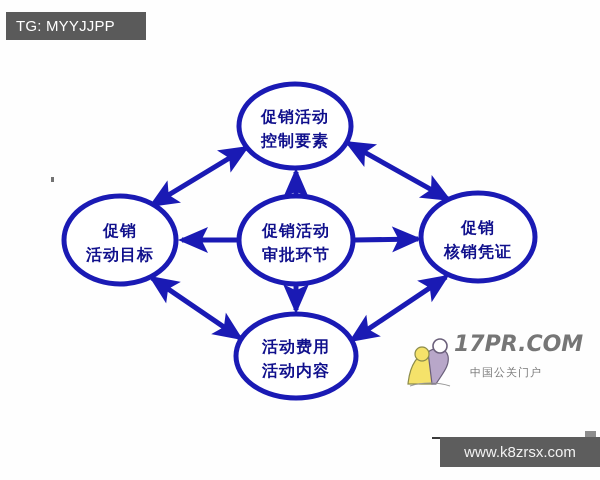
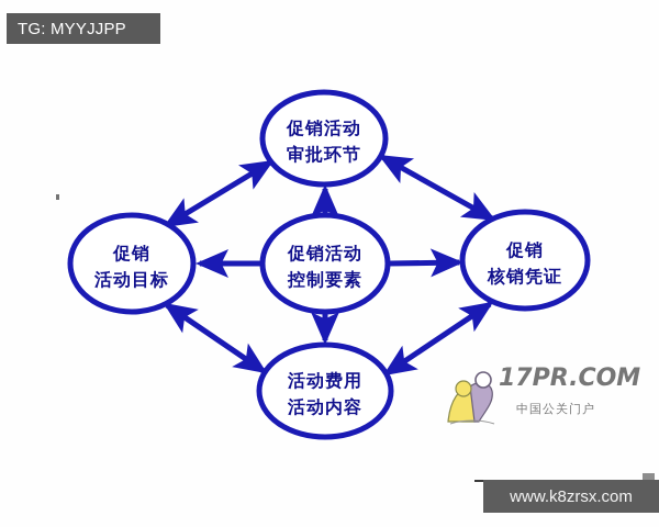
  TG: MYYJJPP
  促销活动
- 控制要素
+ 审批环节
  促销
  活动目标
  促销活动
- 审批环节
+ 控制要素
  促销
  核销凭证
  活动费用
  活动内容
  17PR.COM
  中国公关门户
  www.k8zrsx.com
